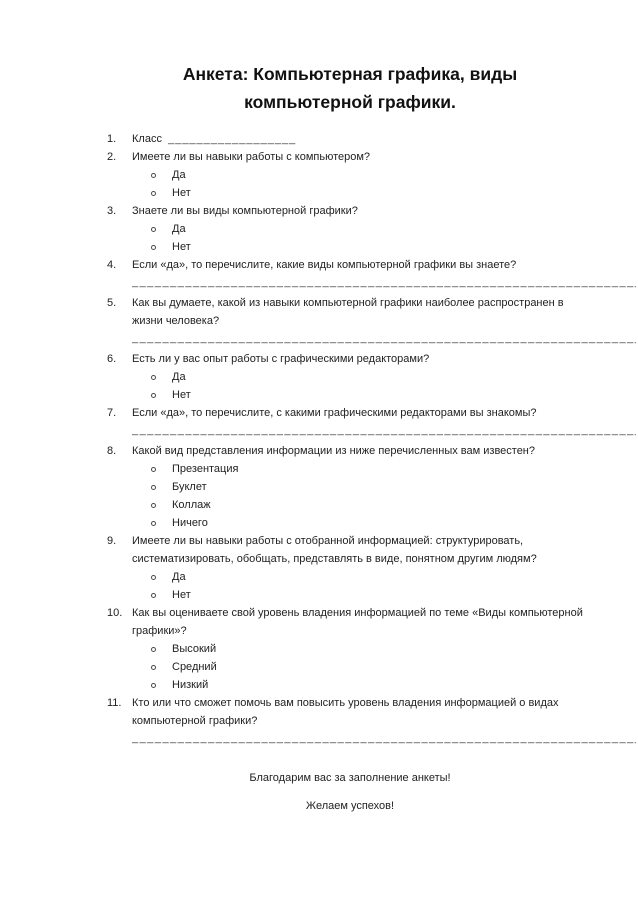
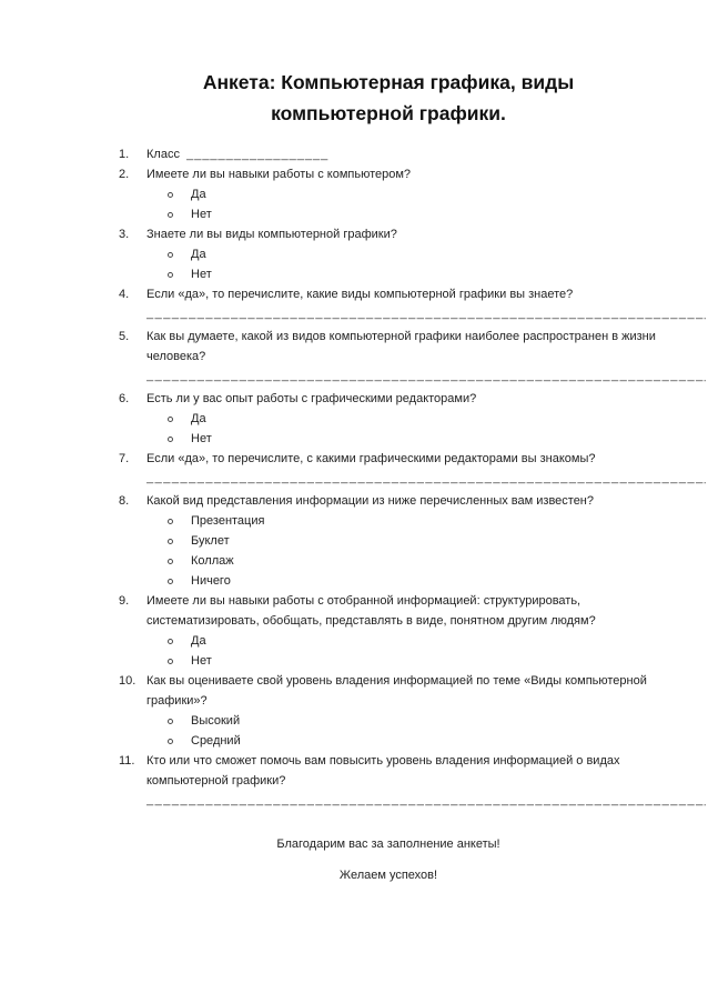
  Анкета: Компьютерная графика, виды компьютерной графики.
  1.
  Класс __________________
  2.
  Имеете ли вы навыки работы с компьютером?
  Да
  Нет
  3.
  Знаете ли вы виды компьютерной графики?
  Да
  Нет
  4.
  Если «да», то перечислите, какие виды компьютерной графики вы знаете?
  __________________________________________________________________
  5.
- Как вы думаете, какой из навыки компьютерной графики наиболее распространен в жизни человека?
+ Как вы думаете, какой из видов компьютерной графики наиболее распространен в жизни человека?
  __________________________________________________________________
  6.
  Есть ли у вас опыт работы с графическими редакторами?
  Да
  Нет
  7.
  Если «да», то перечислите, с какими графическими редакторами вы знакомы?
  __________________________________________________________________
  8.
  Какой вид представления информации из ниже перечисленных вам известен?
  Презентация
  Буклет
  Коллаж
  Ничего
  9.
  Имеете ли вы навыки работы с отобранной информацией: структурировать, систематизировать, обобщать, представлять в виде, понятном другим людям?
  Да
  Нет
  10.
  Как вы оцениваете свой уровень владения информацией по теме «Виды компьютерной графики»?
  Высокий
  Средний
- Низкий
  11.
  Кто или что сможет помочь вам повысить уровень владения информацией о видах компьютерной графики?
  __________________________________________________________________
  Благодарим вас за заполнение анкеты!
  Желаем успехов!
